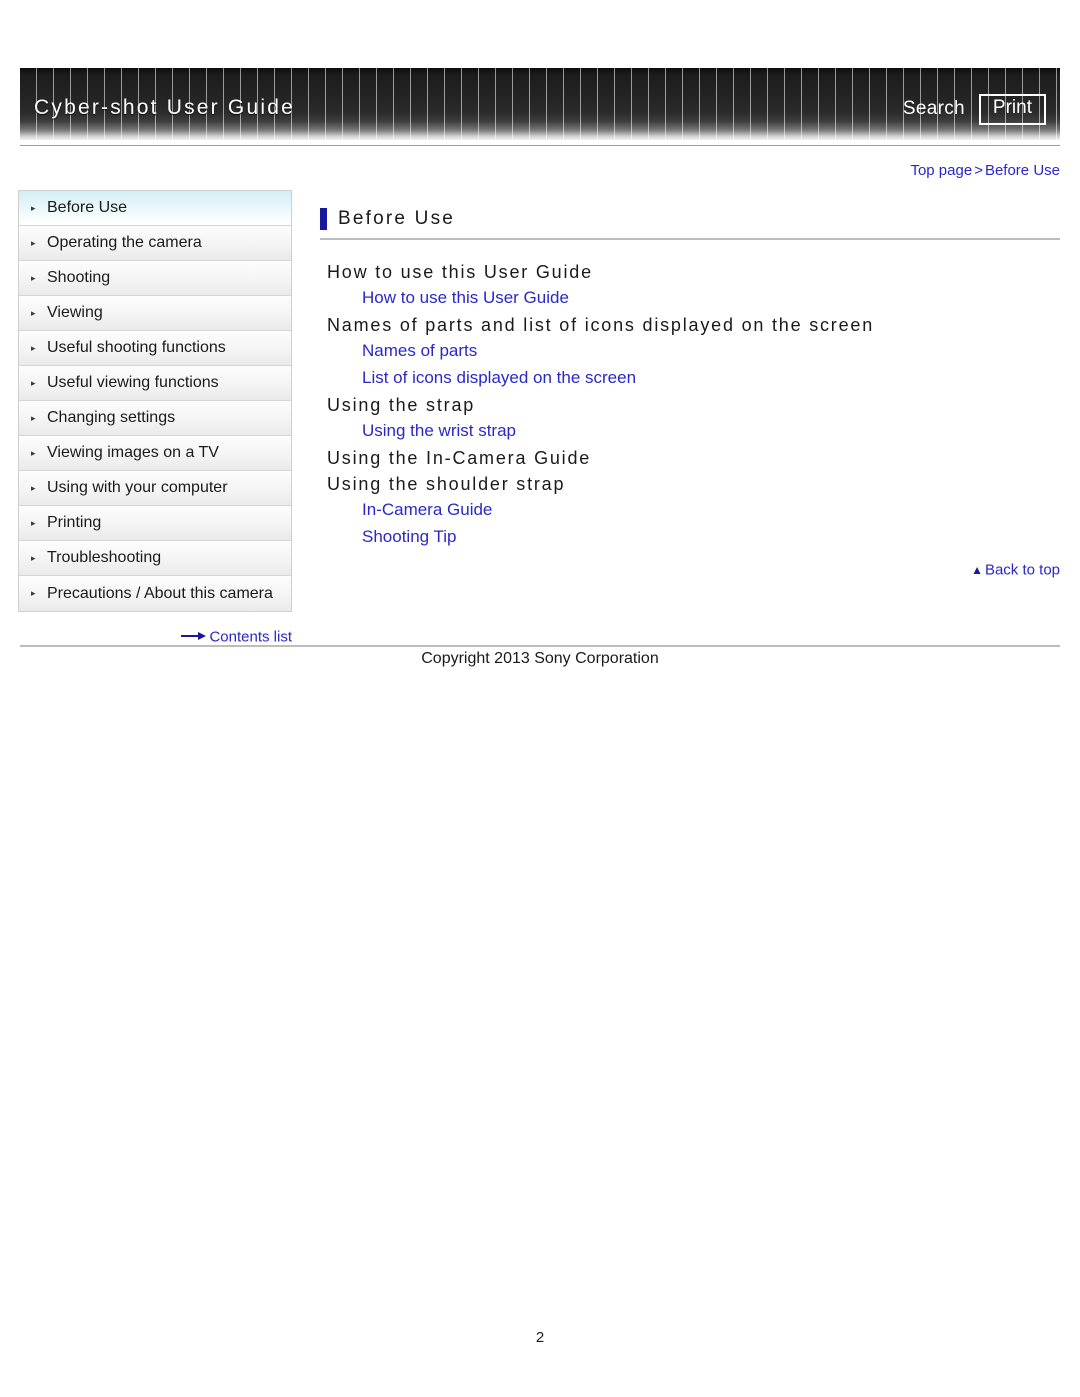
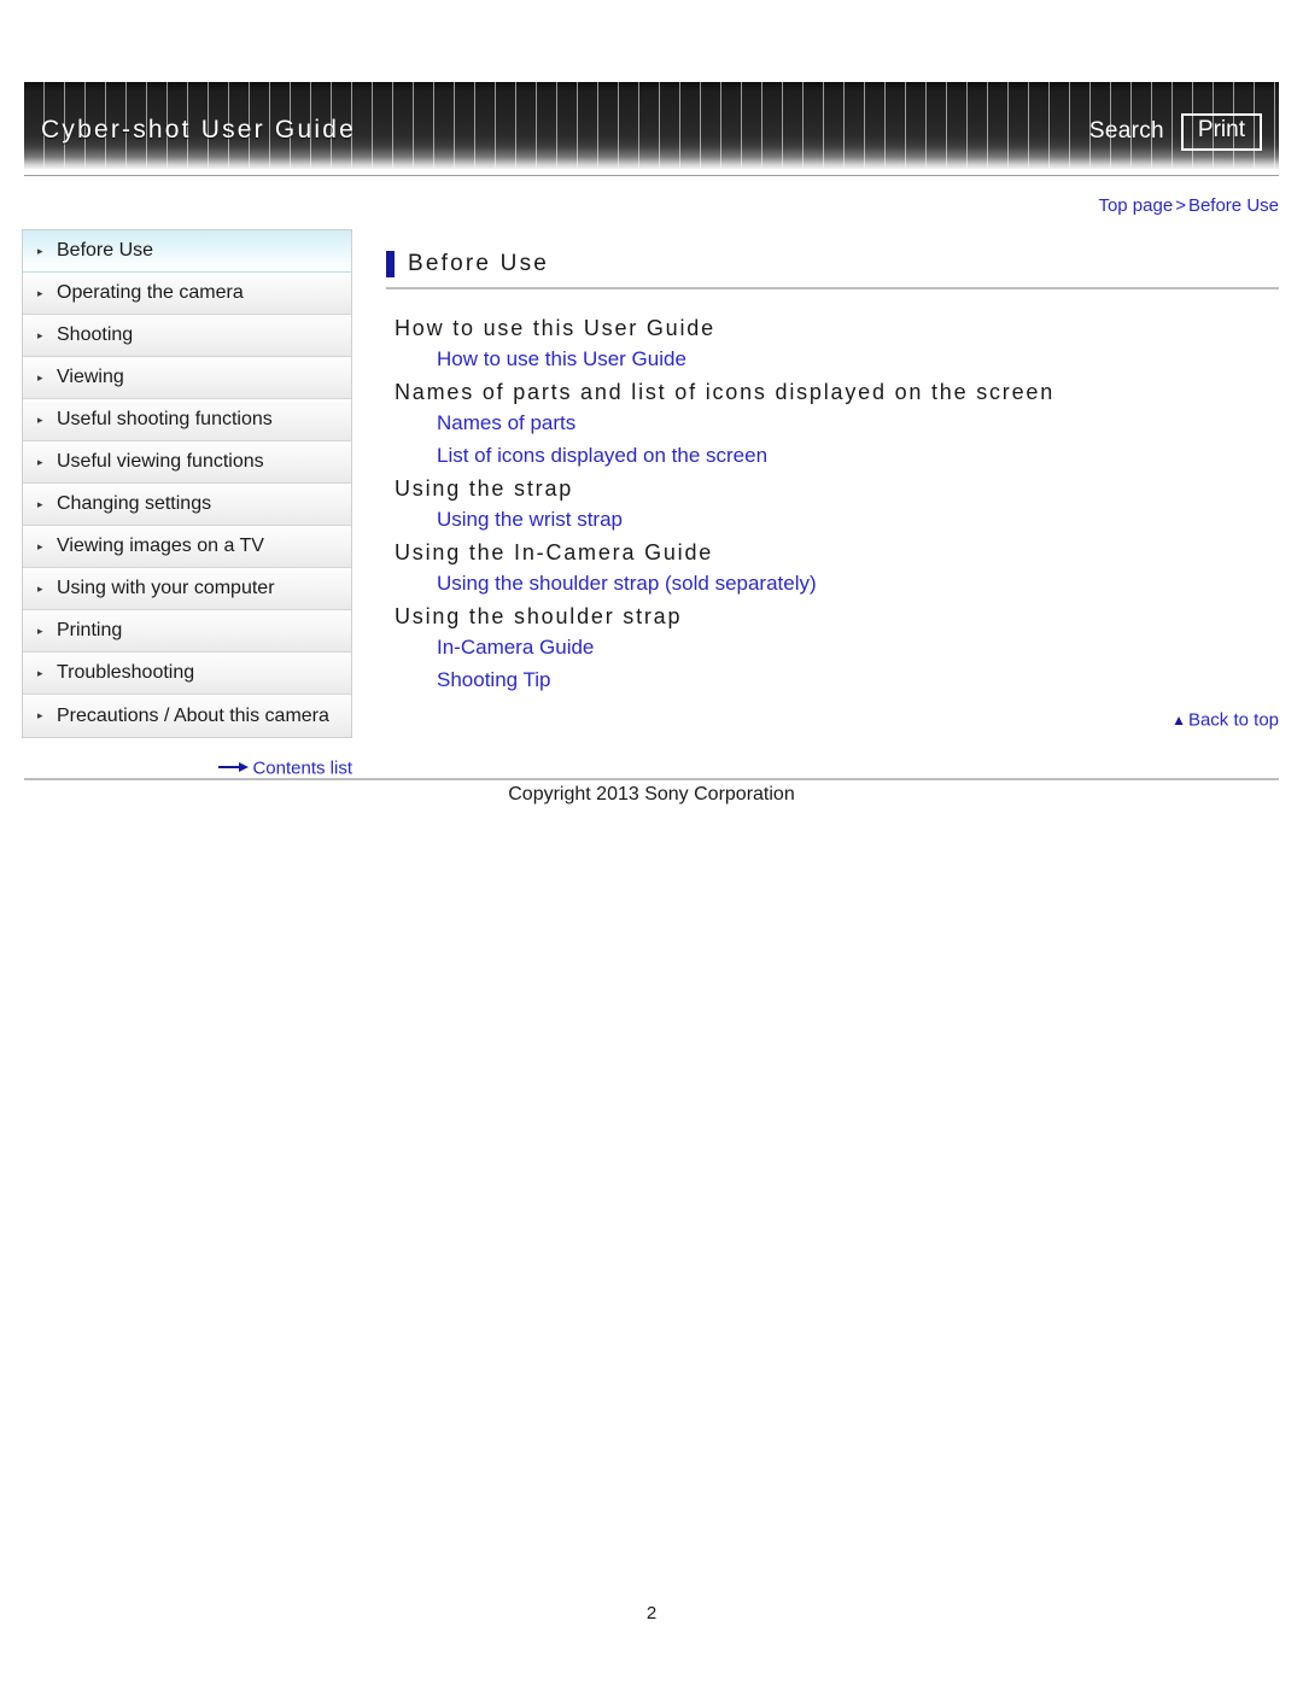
  Cyber-shot User Guide
  Search
  Print
  Top page>Before Use
  ▸
  Before Use
  ▸
  Operating the camera
  ▸
  Shooting
  ▸
  Viewing
  ▸
  Useful shooting functions
  ▸
  Useful viewing functions
  ▸
  Changing settings
  ▸
  Viewing images on a TV
  ▸
  Using with your computer
  ▸
  Printing
  ▸
  Troubleshooting
  ▸
  Precautions / About this camera
  Contents list
  Before Use
  How to use this User Guide
  How to use this User Guide
  Names of parts and list of icons displayed on the screen
  Names of parts
  List of icons displayed on the screen
  Using the strap
  Using the wrist strap
  Using the In-Camera Guide
+ Using the shoulder strap (sold separately)
  Using the shoulder strap
  In-Camera Guide
  Shooting Tip
  ▲ Back to top
  Copyright 2013 Sony Corporation
  2
